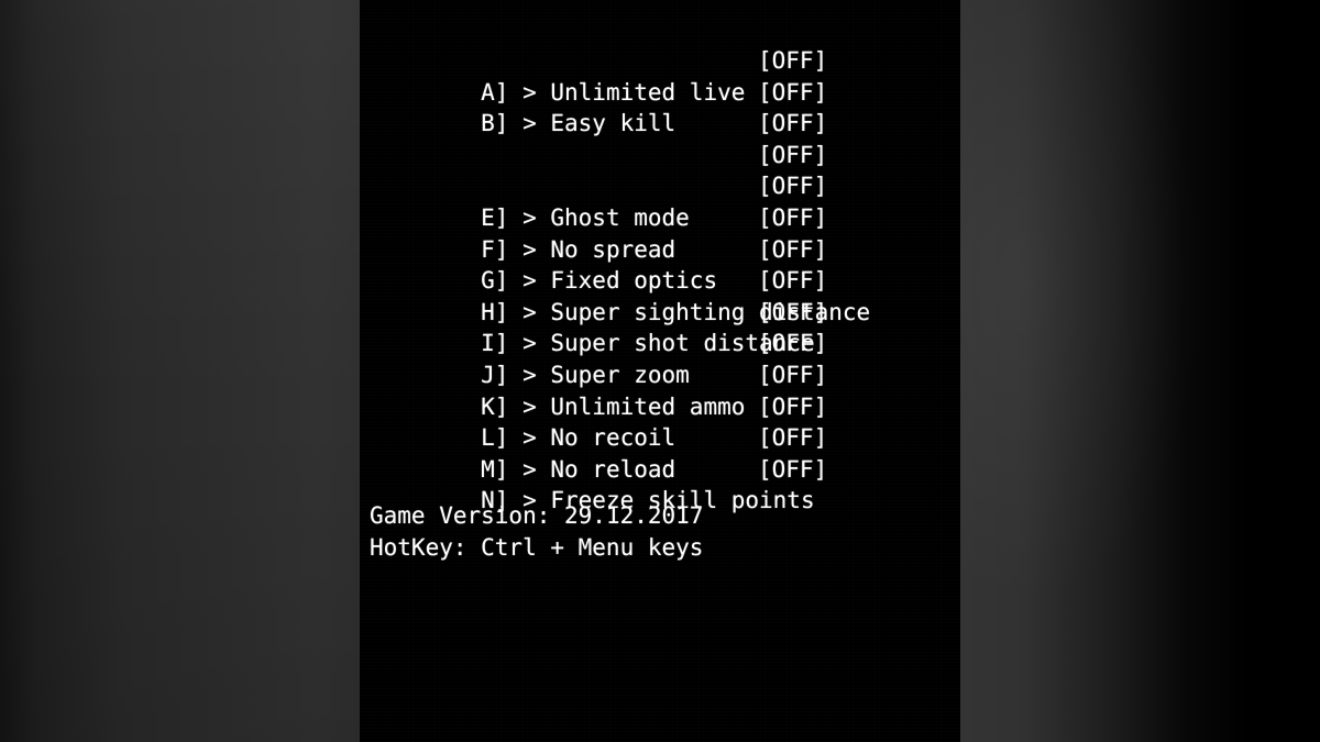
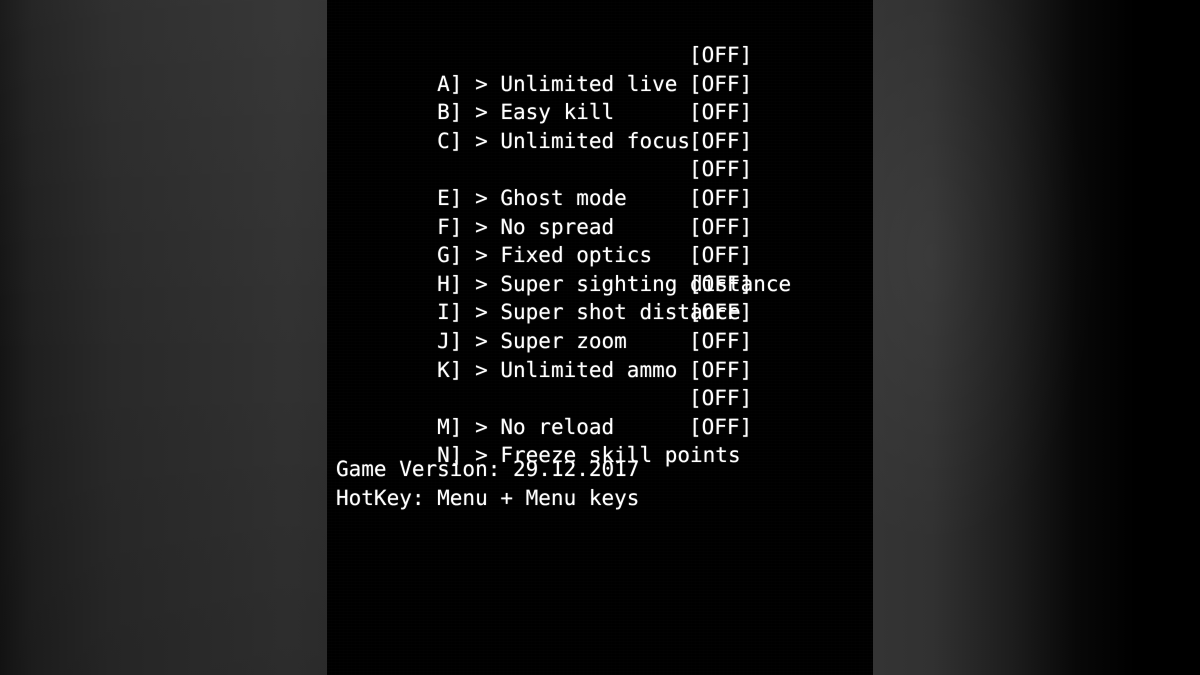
  A] > Unlimited live
  [OFF]
  B] > Easy kill
  [OFF]
+ C] > Unlimited focus
  [OFF]
  [OFF]
  E] > Ghost mode
  [OFF]
  F] > No spread
  [OFF]
  G] > Fixed optics
  [OFF]
  H] > Super sighting distance
  [OFF]
  I] > Super shot distance
  [OFF]
  J] > Super zoom
  [OFF]
  K] > Unlimited ammo
  [OFF]
- L] > No recoil
  [OFF]
  M] > No reload
  [OFF]
  N] > Freeze skill points
  [OFF]
  Game Version: 29.12.2017
- HotKey: Ctrl + Menu keys
+ HotKey: Menu + Menu keys
